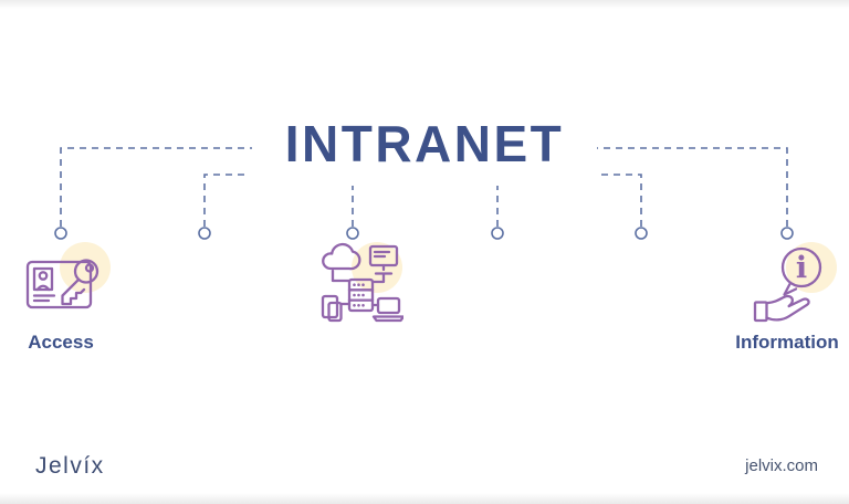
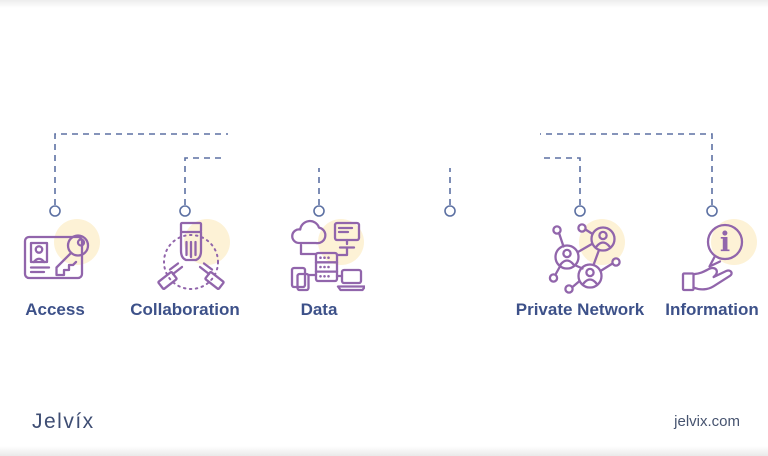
- INTRANET
  Access
+ Collaboration
+ Data
+ Private Network
  i
  Information
  Jelvíx
  jelvix.com
